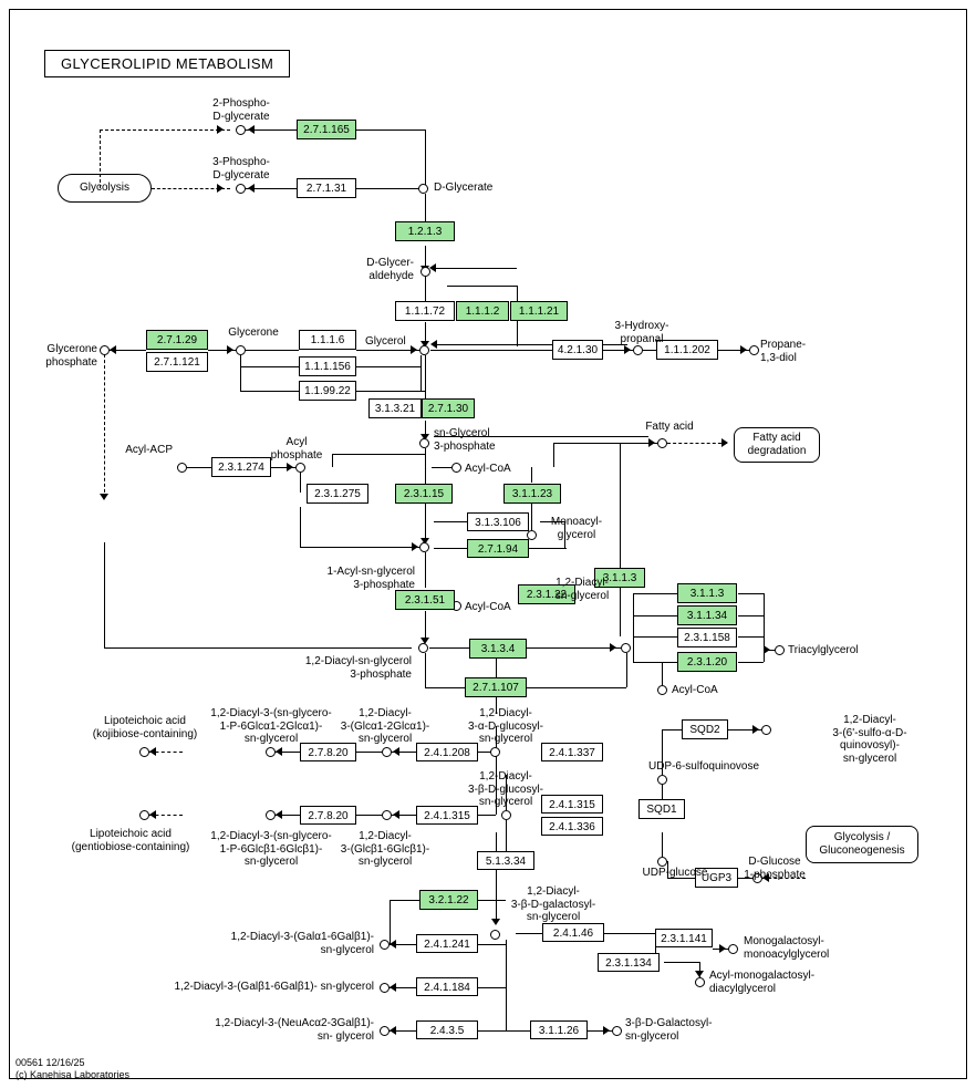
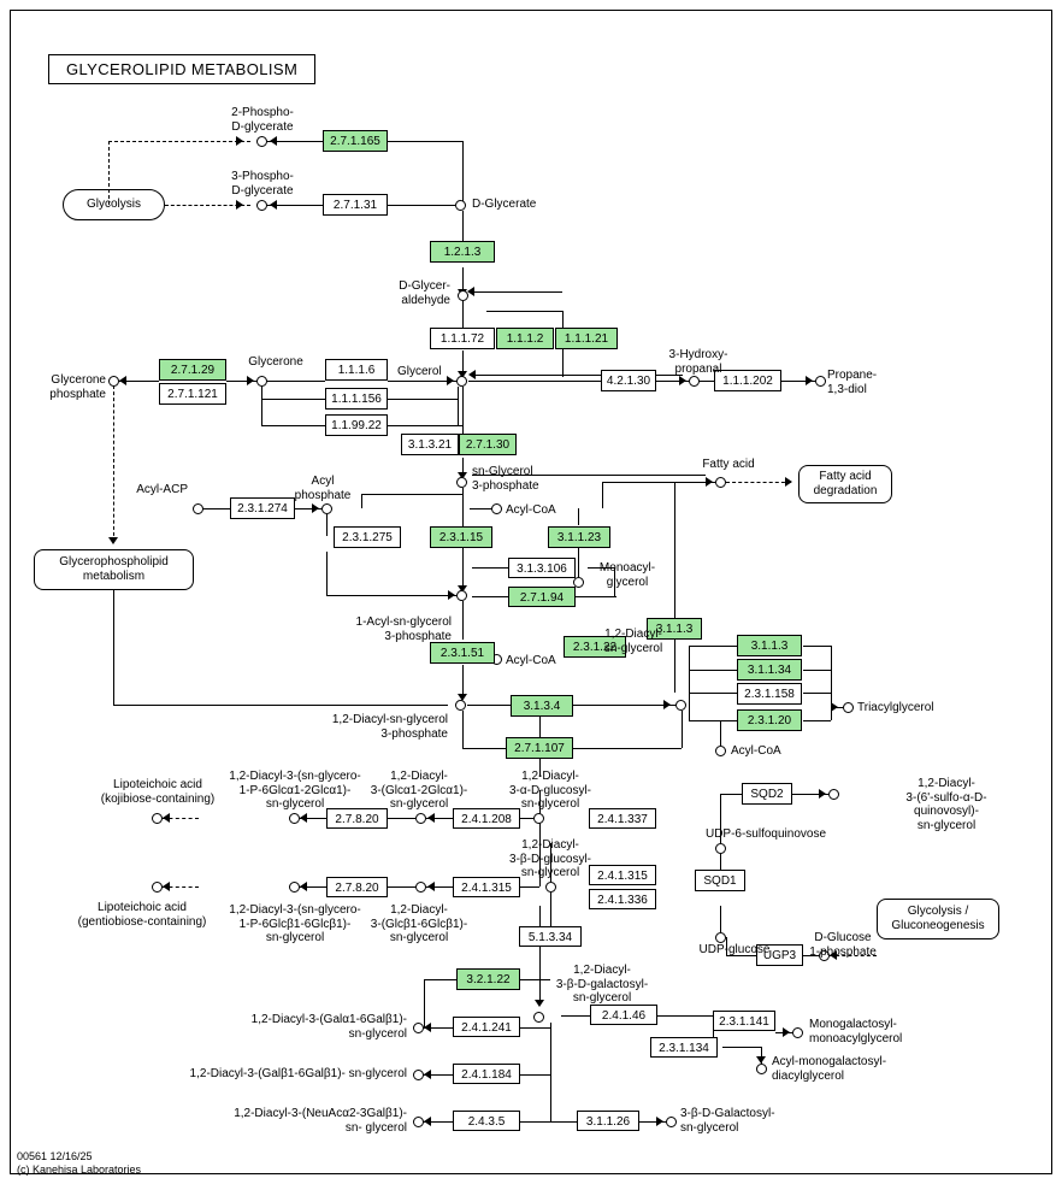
  GLYCEROLIPID METABOLISM
  Glycolysis
+ Glycerophospholipid metabolism
  Fatty acid degradation
  Glycolysis / Gluconeogenesis
  2.7.1.165
  2.7.1.31
  1.2.1.3
  1.1.1.72
  1.1.1.2
  1.1.1.21
  2.7.1.29
  2.7.1.121
  1.1.1.6
  1.1.1.156
  1.1.99.22
  4.2.1.30
  1.1.1.202
  3.1.3.21
  2.7.1.30
  2.3.1.274
  2.3.1.275
  2.3.1.15
  3.1.1.23
  3.1.3.106
  2.7.1.94
  2.3.1.51
  2.3.1.22
  3.1.1.3
  3.1.1.3
  3.1.1.34
  2.3.1.158
  2.3.1.20
  3.1.3.4
  2.7.1.107
  2.7.8.20
  2.4.1.208
  2.4.1.337
  2.7.8.20
  2.4.1.315
  2.4.1.315
  2.4.1.336
  5.1.3.34
  SQD2
  SQD1
  UGP3
  3.2.1.22
  2.4.1.241
  2.4.1.46
  2.3.1.141
  2.3.1.134
  2.4.1.184
  2.4.3.5
  3.1.1.26
  2-Phospho-
  D-glycerate
  3-Phospho-
  D-glycerate
  D-Glycerate
  D-Glycer-
  aldehyde
  Glycerone
  phosphate
  Glycerone
  Glycerol
  3-Hydroxy-
  propanal
  Propane-
  1,3-diol
  sn-Glycerol
  3-phosphate
  Acyl-ACP
  Acyl
  phosphate
  Acyl-CoA
  Acyl-CoA
  Acyl-CoA
  Fatty acid
  Monoacyl-
  glycerol
  1-Acyl-sn-glycerol
  3-phosphate
  1,2-Diacyl-
  sn-glycerol
  1,2-Diacyl-sn-glycerol
  3-phosphate
  Triacylglycerol
  Lipoteichoic acid
  (kojibiose-containing)
  Lipoteichoic acid
  (gentiobiose-containing)
  1,2-Diacyl-3-(sn-glycero-
  1-P-6Glcα1-2Glcα1)-
  sn-glycerol
  1,2-Diacyl-
  3-(Glcα1-2Glcα1)-
  sn-glycerol
  1,2-Diacyl-
  3-α-D-glucosyl-
  sn-glycerol
  1,2-Diacyl-3-(sn-glycero-
  1-P-6Glcβ1-6Glcβ1)-
  sn-glycerol
  1,2-Diacyl-
  3-(Glcβ1-6Glcβ1)-
  sn-glycerol
  1,2-Diacyl-
  3-β-D-glucosyl-
  sn-glycerol
  1,2-Diacyl-
  3-β-D-galactosyl-
  sn-glycerol
  1,2-Diacyl-
  3-(6'-sulfo-α-D-quinovosyl)-
  sn-glycerol
  UDP-6-sulfoquinovose
  UDP-glucose
  D-Glucose
  1-phosphate
  1,2-Diacyl-3-(Galα1-6Galβ1)-
  sn-glycerol
  1,2-Diacyl-3-(Galβ1-6Galβ1)- sn-glycerol
  1,2-Diacyl-3-(NeuAcα2-3Galβ1)-
  sn- glycerol
  Monogalactosyl-
  monoacylglycerol
  Acyl-monogalactosyl-
  diacylglycerol
  3-β-D-Galactosyl-
  sn-glycerol
  00561 12/16/25
  (c) Kanehisa Laboratories
